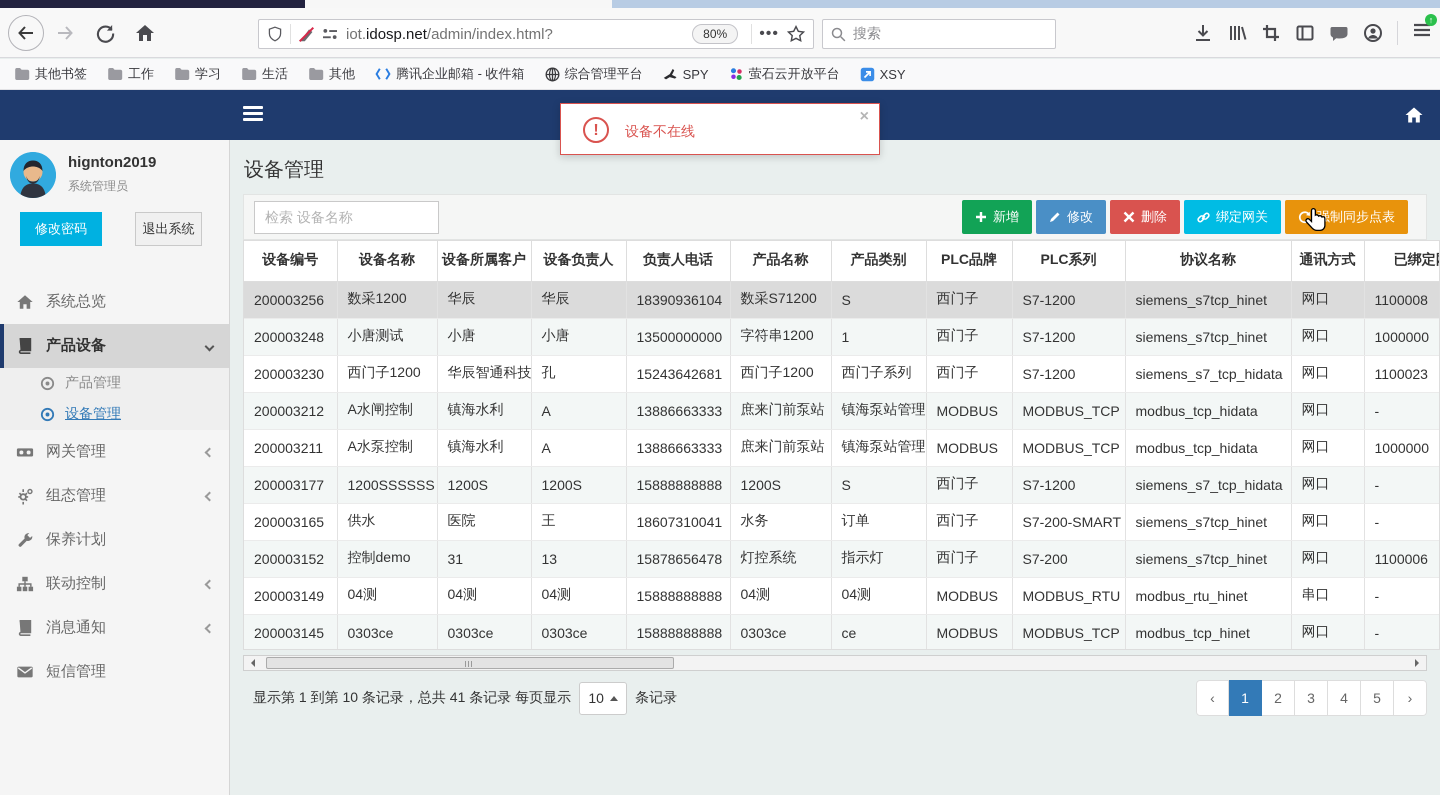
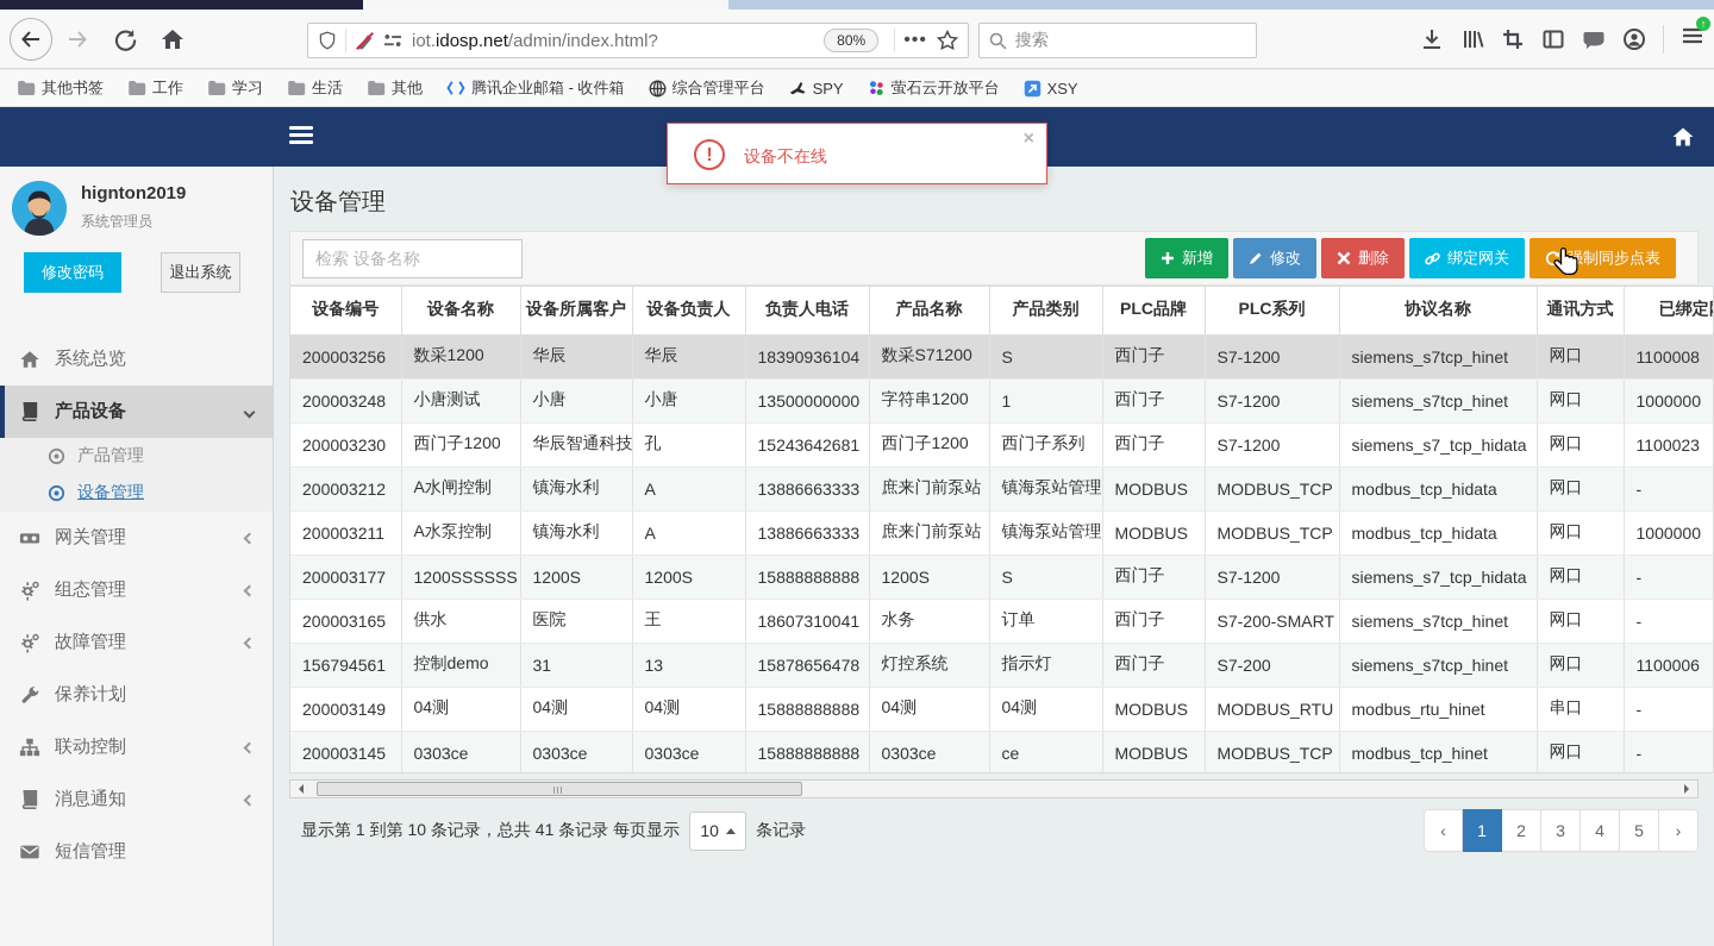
  iot.idosp.net/admin/index.html?
  80%
  •••
  搜索
  ↑
  其他书签
  工作
  学习
  生活
  其他
  腾讯企业邮箱 - 收件箱
  综合管理平台
  SPY
  萤石云开放平台
  XSY
  !
  设备不在线
  ×
  hignton2019
  系统管理员
  修改密码
  退出系统
  系统总览
  产品设备
  产品管理
  设备管理
  网关管理
  组态管理
+ 故障管理
  保养计划
  联动控制
  消息通知
  短信管理
  设备管理
  检索 设备名称
  新增
  修改
  删除
  绑定网关
  制同步点表
  设备编号	设备名称	设备所属客户	设备负责人	负责人电话	产品名称	产品类别	PLC品牌	PLC系列	协议名称	通讯方式	已绑定
  200003256	数采1200	华辰	华辰	18390936104	数采S71200	S	西门子	S7-1200	siemens_s7tcp_hinet	网口	1100008
  200003248	小唐测试	小唐	小唐	13500000000	字符串1200	1	西门子	S7-1200	siemens_s7tcp_hinet	网口	1000000
  200003230	西门子1200	华辰智通科技	孔	15243642681	西门子1200	西门子系列	西门子	S7-1200	siemens_s7_tcp_hidata	网口	1100023
  200003212	A水闸控制	镇海水利	A	13886663333	庶来门前泵站	镇海泵站管理	MODBUS	MODBUS_TCP	modbus_tcp_hidata	网口	-
  200003211	A水泵控制	镇海水利	A	13886663333	庶来门前泵站	镇海泵站管理	MODBUS	MODBUS_TCP	modbus_tcp_hidata	网口	1000000
  200003177	1200SSSSSS	1200S	1200S	15888888888	1200S	S	西门子	S7-1200	siemens_s7_tcp_hidata	网口	-
  200003165	供水	医院	王	18607310041	水务	订单	西门子	S7-200-SMART	siemens_s7tcp_hinet	网口	-
- 200003152	控制demo	31	13	15878656478	灯控系统	指示灯	西门子	S7-200	siemens_s7tcp_hinet	网口	1100006
+ 156794561	控制demo	31	13	15878656478	灯控系统	指示灯	西门子	S7-200	siemens_s7tcp_hinet	网口	1100006
  200003149	04测	04测	04测	15888888888	04测	04测	MODBUS	MODBUS_RTU	modbus_rtu_hinet	串口	-
  200003145	0303ce	0303ce	0303ce	15888888888	0303ce	ce	MODBUS	MODBUS_TCP	modbus_tcp_hinet	网口	-
  显示第 1 到第 10 条记录，总共 41 条记录 每页显示
  10
  条记录
  ‹
  1
  2
  3
  4
  5
  ›
